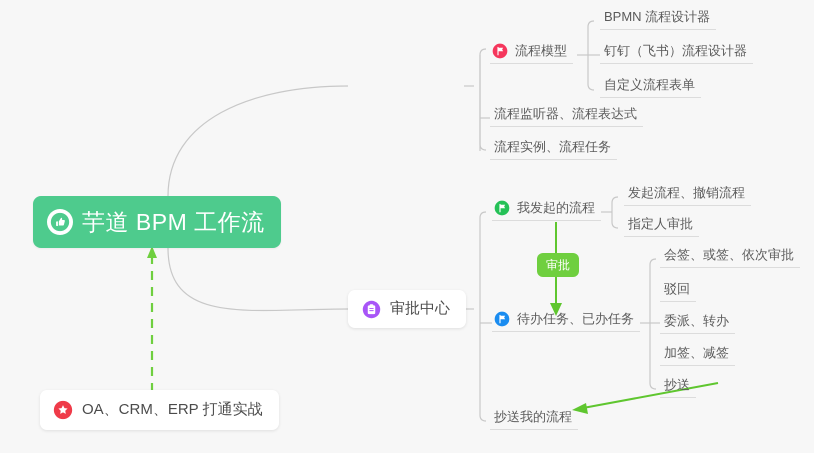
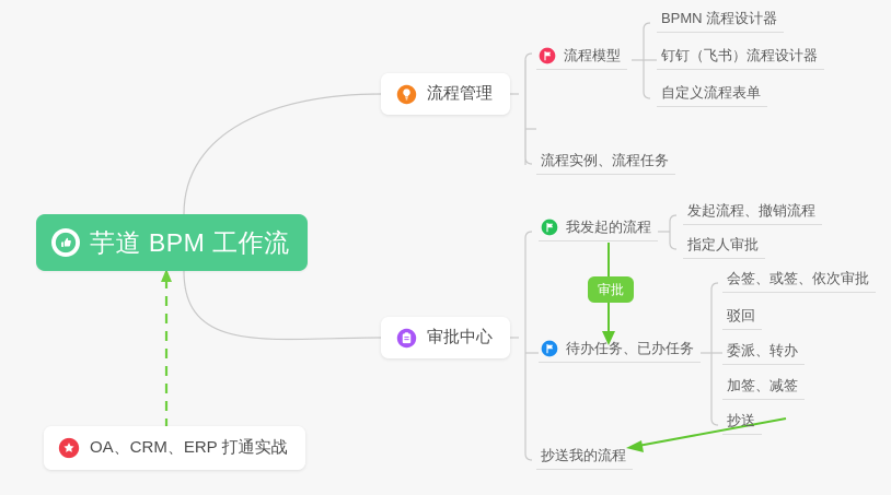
  芋道 BPM 工作流
  OA、CRM、ERP 打通实战
+ 流程管理
  流程模型
  BPMN 流程设计器
  钉钉（飞书）流程设计器
  自定义流程表单
- 流程监听器、流程表达式
  流程实例、流程任务
  审批中心
  我发起的流程
  发起流程、撤销流程
  指定人审批
  待办任务、已办任务
  会签、或签、依次审批
  驳回
  委派、转办
  加签、减签
  抄送
  抄送我的流程
  审批
